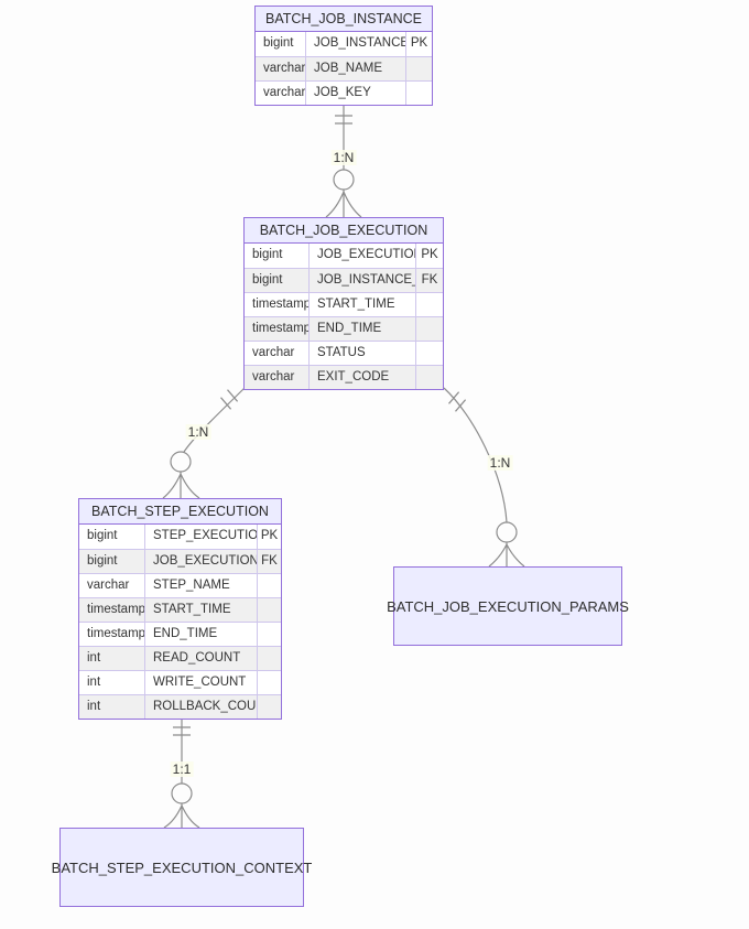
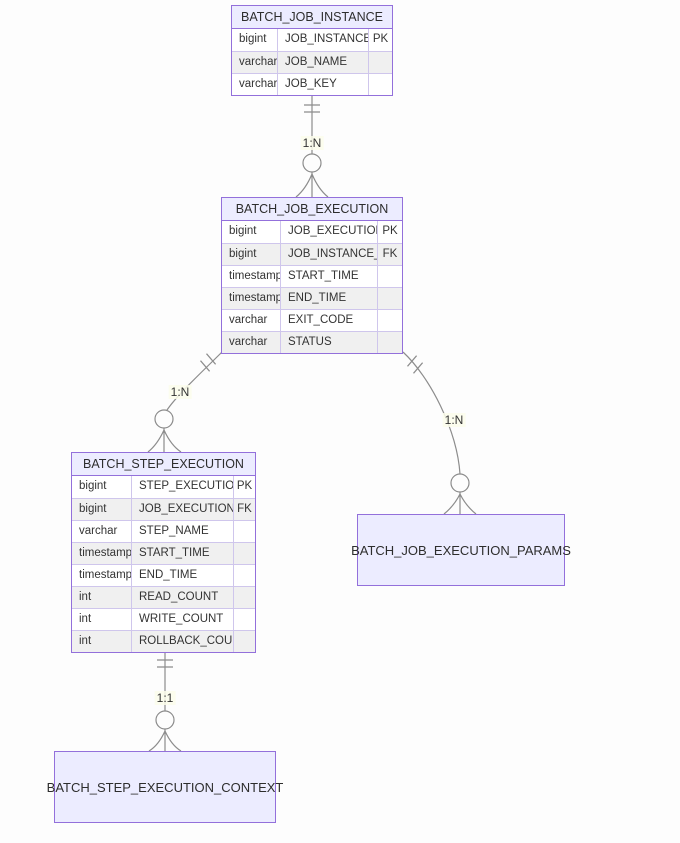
  BATCH_JOB_INSTANCE
  bigint
  JOB_INSTANCE
  PK
  varchar
  JOB_NAME
  varchar
  JOB_KEY
  BATCH_JOB_EXECUTION
  bigint
  JOB_EXECUTIO
  PK
  bigint
  JOB_INSTANCE_
  FK
  timestamp
  START_TIME
  timestamp
  END_TIME
  varchar
- STATUS
+ EXIT_CODE
  varchar
- EXIT_CODE
+ STATUS
  BATCH_STEP_EXECUTION
  bigint
  STEP_EXECUTIO
  PK
  bigint
  JOB_EXECUTION
  FK
  varchar
  STEP_NAME
  timestamp
  START_TIME
  timestamp
  END_TIME
  int
  READ_COUNT
  int
  WRITE_COUNT
  int
  ROLLBACK_COU
  BATCH_JOB_EXECUTION_PARAMS
  BATCH_STEP_EXECUTION_CONTEXT
  1:N
  1:N
  1:N
  1:1
